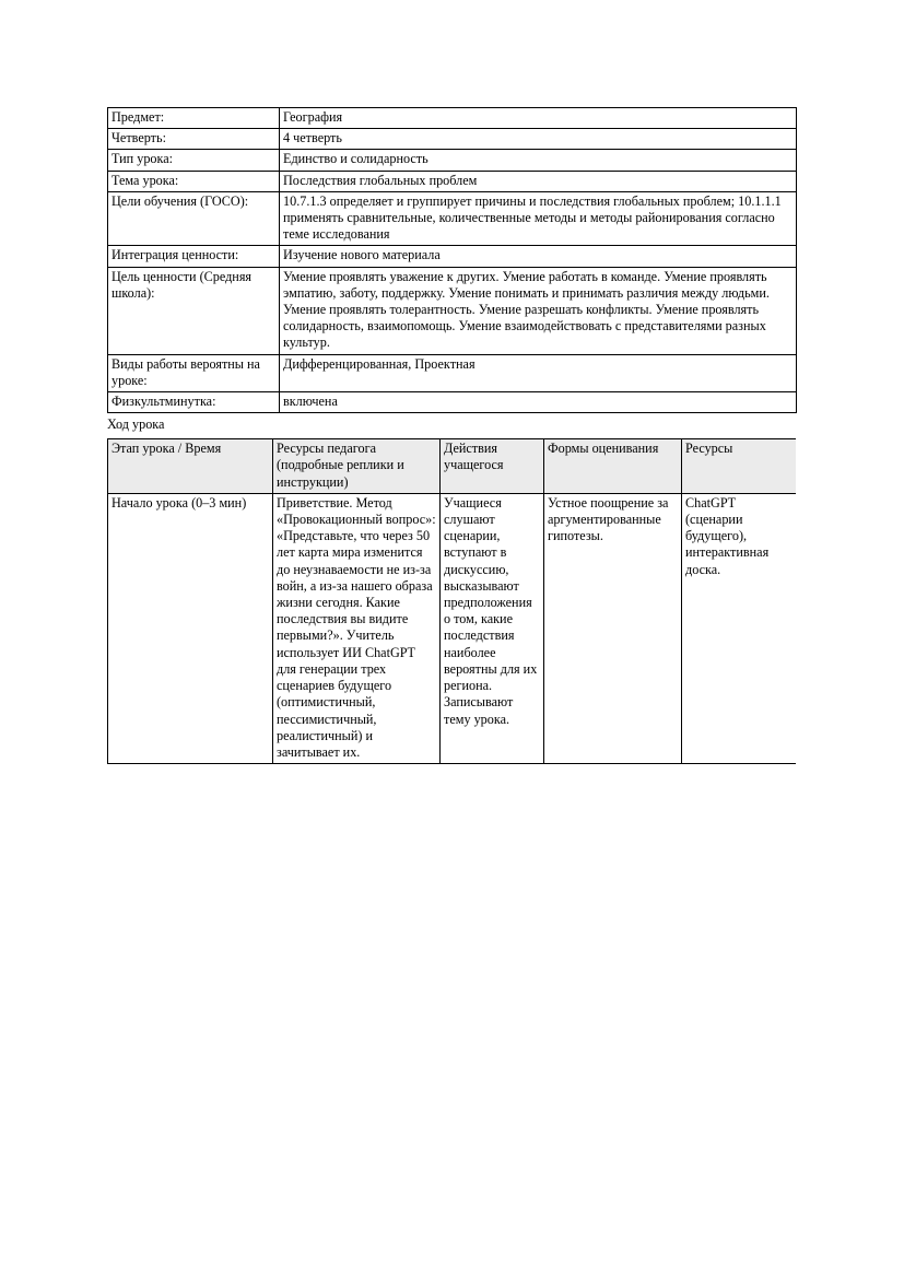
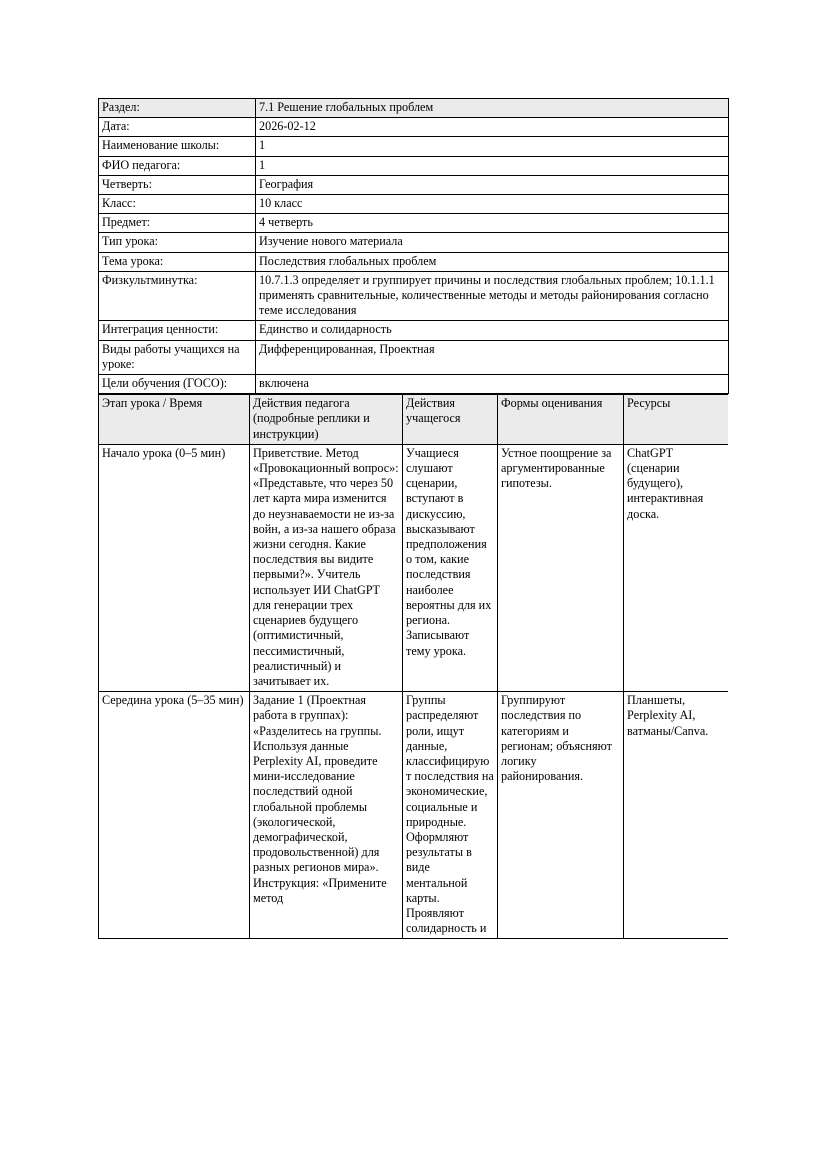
+ Раздел:	7.1 Решение глобальных проблем
+ Дата:	2026-02-12
+ Наименование школы:	1
+ ФИО педагога:	1
- Предмет:	География
+ Четверть:	География
+ Класс:	10 класс
- Четверть:	4 четверть
+ Предмет:	4 четверть
- Тип урока:	Единство и солидарность
+ Тип урока:	Изучение нового материала
  Тема урока:	Последствия глобальных проблем
- Цели обучения (ГОСО):	10.7.1.3 определяет и группирует причины и последствия глобальных проблем; 10.1.1.1 применять сравнительные, количественные методы и методы районирования согласно теме исследования
+ Физкультминутка:	10.7.1.3 определяет и группирует причины и последствия глобальных проблем; 10.1.1.1 применять сравнительные, количественные методы и методы районирования согласно теме исследования
- Интеграция ценности:	Изучение нового материала
+ Интеграция ценности:	Единство и солидарность
- Цель ценности (Средняя школа):	Умение проявлять уважение к других. Умение работать в команде. Умение проявлять эмпатию, заботу, поддержку. Умение понимать и принимать различия между людьми. Умение проявлять толерантность. Умение разрешать конфликты. Умение проявлять солидарность, взаимопомощь. Умение взаимодействовать с представителями разных культур.
- Виды работы вероятны на уроке:	Дифференцированная, Проектная
+ Виды работы учащихся на уроке:	Дифференцированная, Проектная
- Физкультминутка:	включена
+ Цели обучения (ГОСО):	включена
- Ход урока
- Этап урока / Время	Ресурсы педагога (подробные реплики и инструкции)	Действия учащегося	Формы оценивания	Ресурсы
+ Этап урока / Время	Действия педагога (подробные реплики и инструкции)	Действия учащегося	Формы оценивания	Ресурсы
- Начало урока (0–3 мин)	Приветствие. Метод «Провокационный вопрос»: «Представьте, что через 50 лет карта мира изменится до неузнаваемости не из-за войн, а из-за нашего образа жизни сегодня. Какие последствия вы видите первыми?». Учитель использует ИИ ChatGPT для генерации трех сценариев будущего (оптимистичный, пессимистичный, реалистичный) и зачитывает их.	Учащиеся слушают сценарии, вступают в дискуссию, высказывают предположения о том, какие последствия наиболее вероятны для их региона. Записывают тему урока.	Устное поощрение за аргументированные гипотезы.	ChatGPT (сценарии будущего), интерактивная доска.
+ Начало урока (0–5 мин)	Приветствие. Метод «Провокационный вопрос»: «Представьте, что через 50 лет карта мира изменится до неузнаваемости не из-за войн, а из-за нашего образа жизни сегодня. Какие последствия вы видите первыми?». Учитель использует ИИ ChatGPT для генерации трех сценариев будущего (оптимистичный, пессимистичный, реалистичный) и зачитывает их.	Учащиеся слушают сценарии, вступают в дискуссию, высказывают предположения о том, какие последствия наиболее вероятны для их региона. Записывают тему урока.	Устное поощрение за аргументированные гипотезы.	ChatGPT (сценарии будущего), интерактивная доска.
+ Середина урока (5–35 мин)	Задание 1 (Проектная работа в группах): «Разделитесь на группы. Используя данные Perplexity AI, проведите мини-исследование последствий одной глобальной проблемы (экологической, демографической, продовольственной) для разных регионов мира». Инструкция: «Примените метод	Группы распределяют роли, ищут данные, классифицируют последствия на экономические, социальные и природные. Оформляют результаты в виде ментальной карты. Проявляют солидарность и	Группируют последствия по категориям и регионам; объясняют логику районирования.	Планшеты, Perplexity AI, ватманы/Canva.
